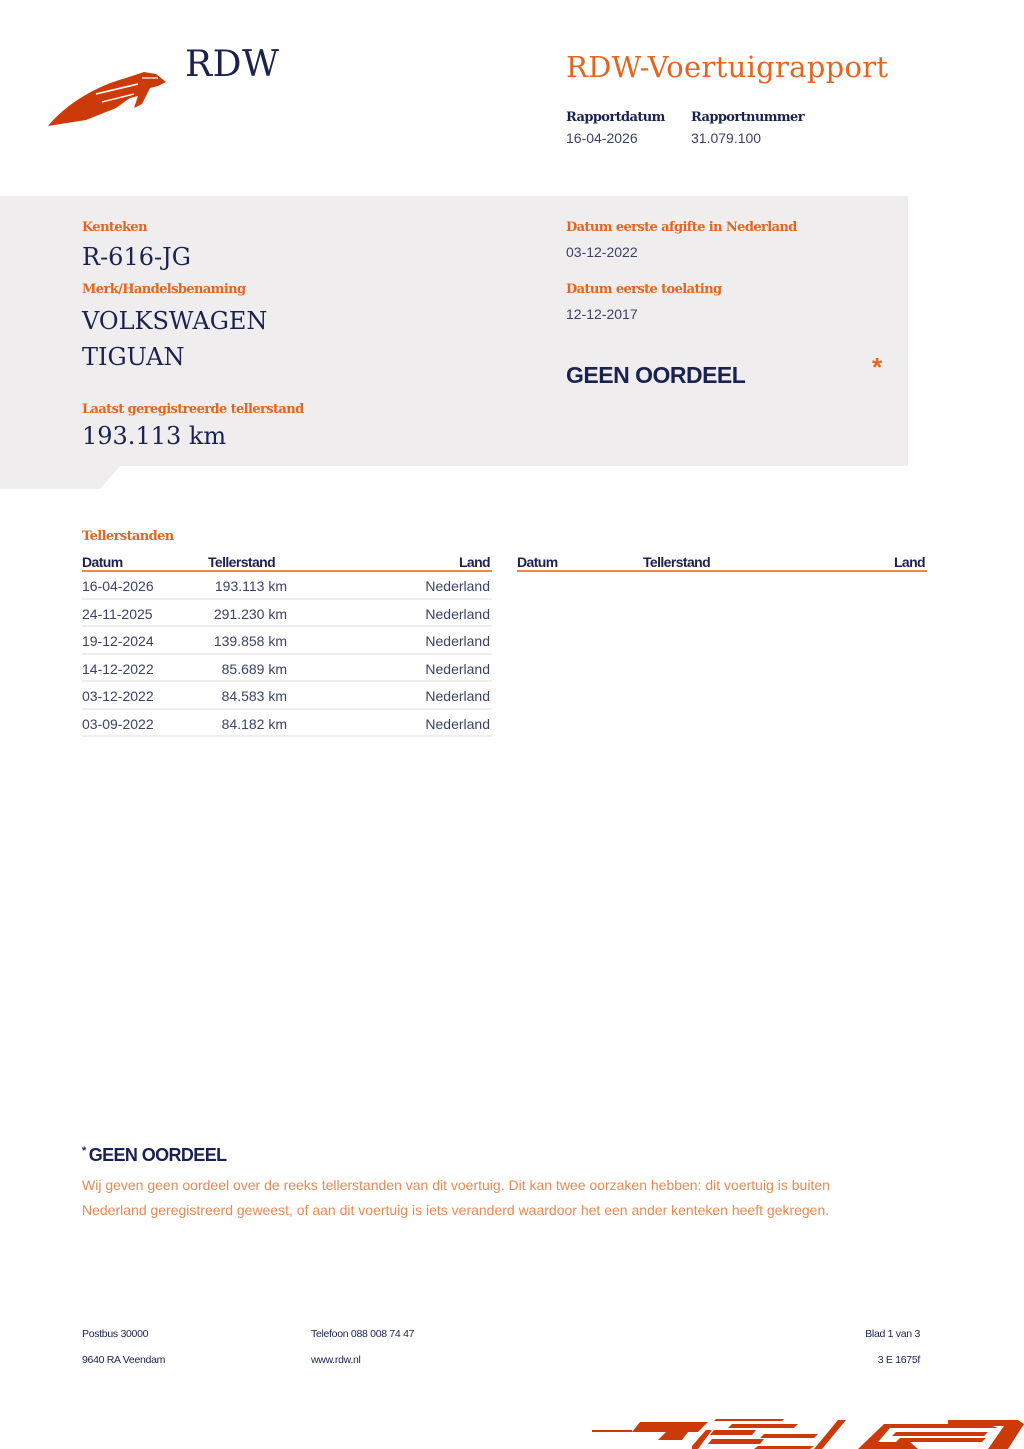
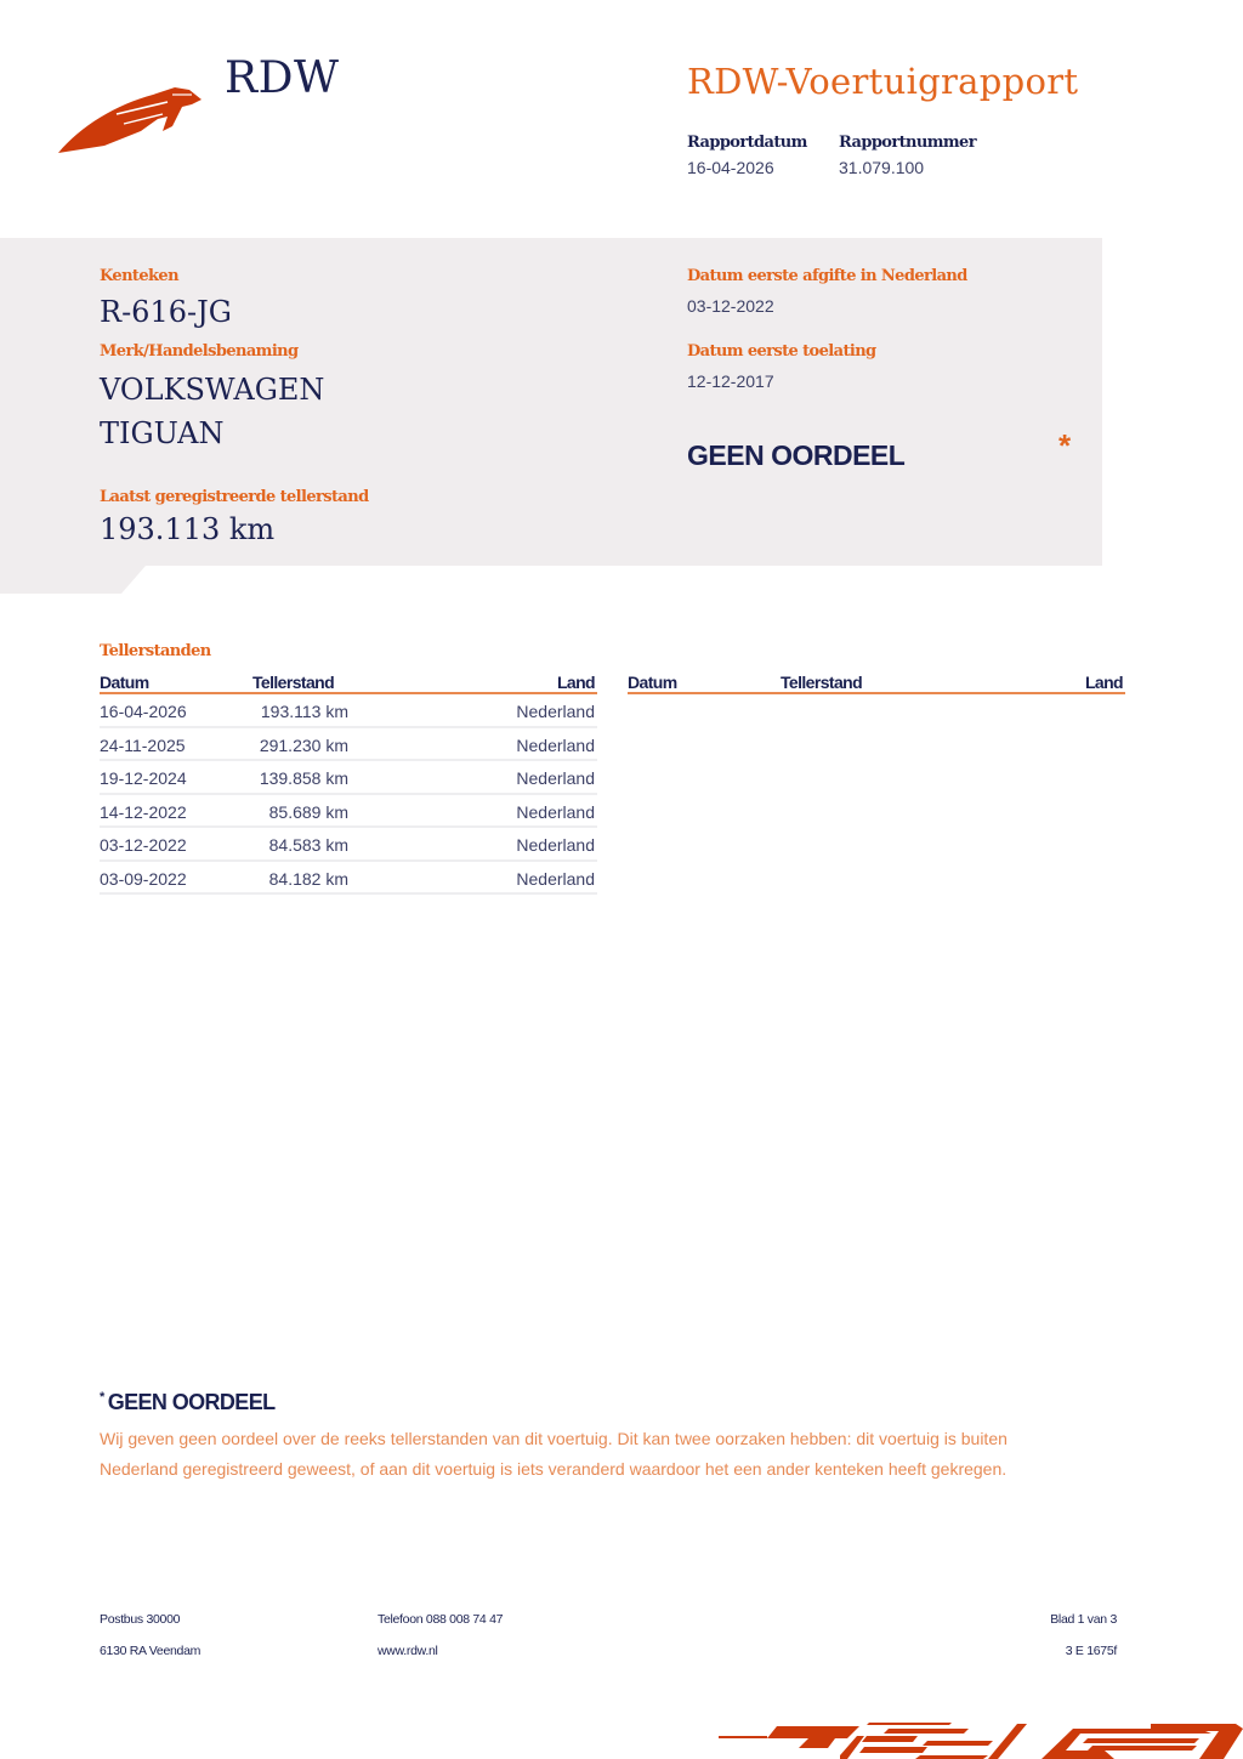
  RDW
  RDW-Voertuigrapport
  Rapportdatum
  16-04-2026
  Rapportnummer
  31.079.100
  Kenteken
  R-616-JG
  Merk/Handelsbenaming
  VOLKSWAGEN
  TIGUAN
  Laatst geregistreerde tellerstand
  193.113 km
  Datum eerste afgifte in Nederland
  03-12-2022
  Datum eerste toelating
  12-12-2017
  GEEN OORDEEL
  *
  Tellerstanden
  Datum
  Tellerstand
  Land
  16-04-2026
  193.113 km
  Nederland
  24-11-2025
  291.230 km
  Nederland
  19-12-2024
  139.858 km
  Nederland
  14-12-2022
  85.689 km
  Nederland
  03-12-2022
  84.583 km
  Nederland
  03-09-2022
  84.182 km
  Nederland
  Datum
  Tellerstand
  Land
  * GEEN OORDEEL
  Wij geven geen oordeel over de reeks tellerstanden van dit voertuig. Dit kan twee oorzaken hebben: dit voertuig is buiten Nederland geregistreerd geweest, of aan dit voertuig is iets veranderd waardoor het een ander kenteken heeft gekregen.
  Postbus 30000
- 9640 RA Veendam
+ 6130 RA Veendam
  Telefoon 088 008 74 47
  www.rdw.nl
  Blad 1 van 3
  3 E 1675f
